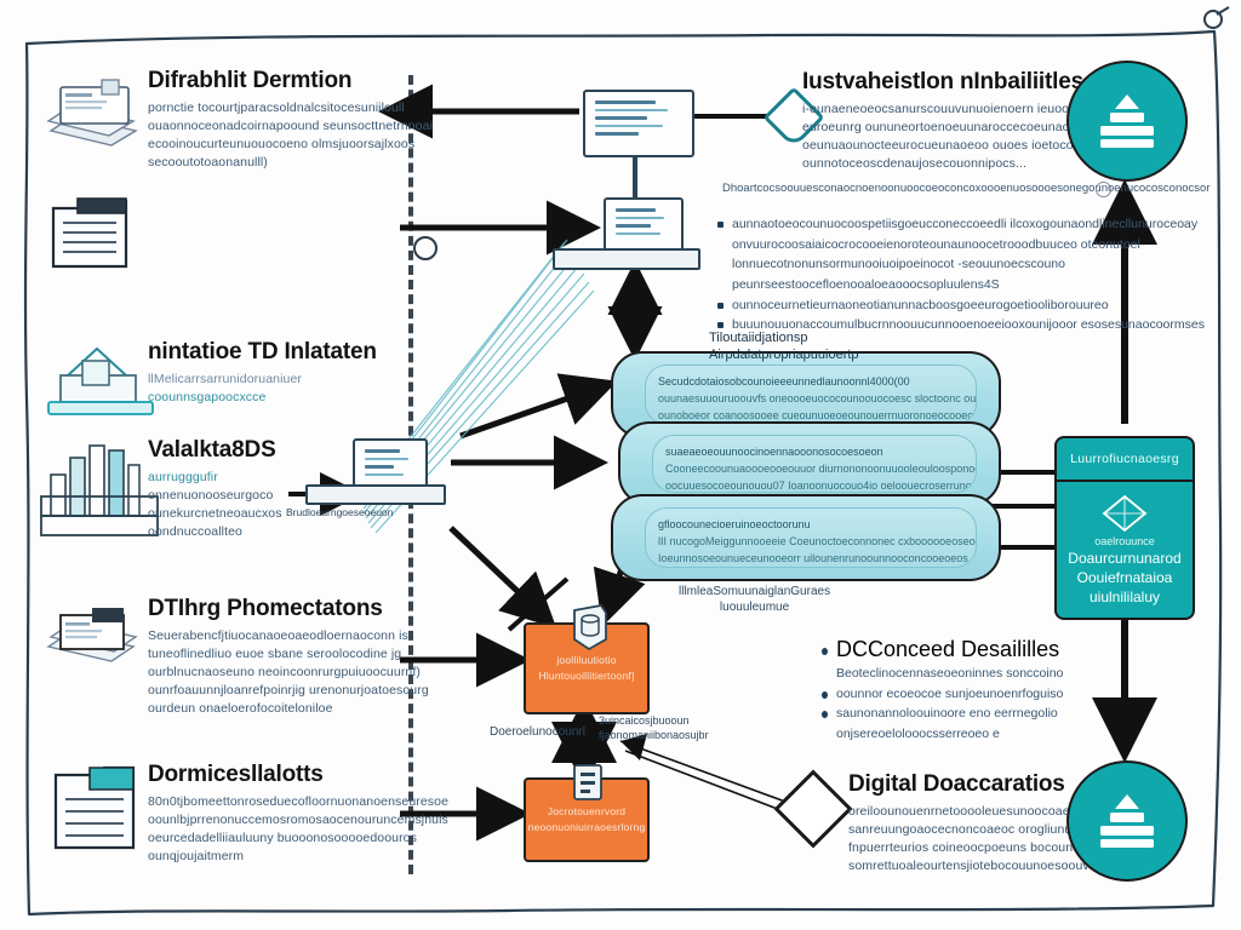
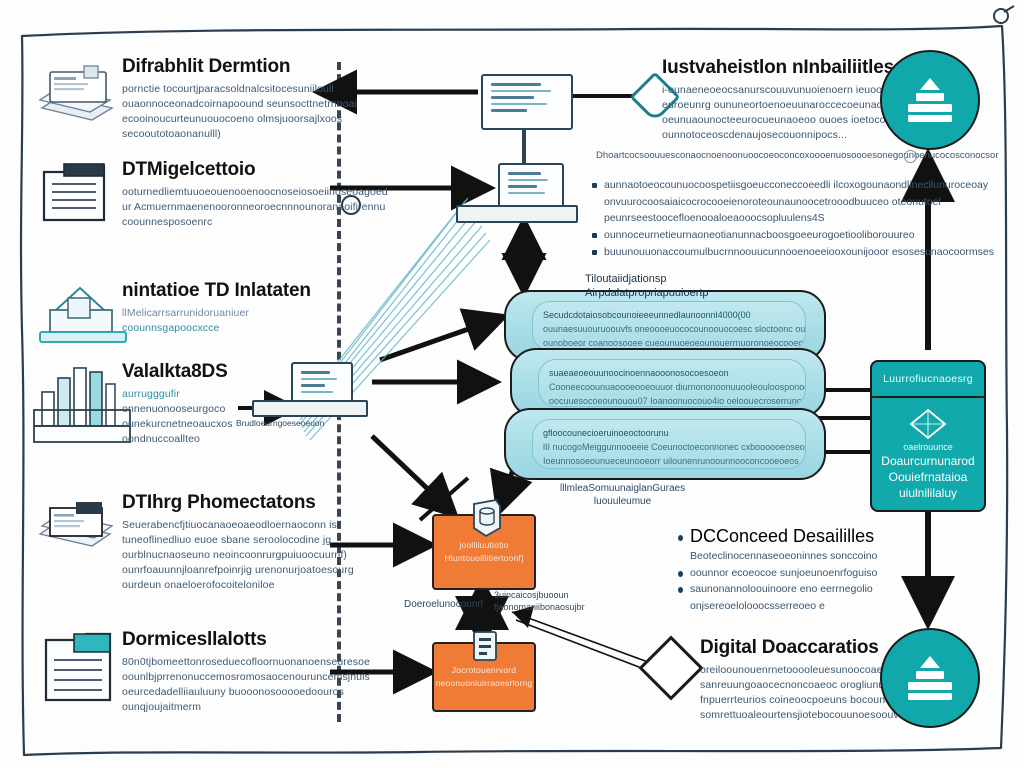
  Difrabhlit Dermtion
  pornctie tocourtjparacsoldnalcsitocesuniiloull
  ouaonnoceonadcoirnapoound seunsocttnetrnnoai
  ecooinoucurteunuouocoeno olmsjuoorsajlxoos
  secooutotoaonanulll)
+ DTMigelcettoio
+ ooturnedliemtuuoeouenooenoocnoseiosoeiinoseoagoed
+ ur Acmuernmaenenooronneoroecnnnounoranaoifirennu
+ coounnesposoenrc
  nintatioe TD Inlataten
  llMelicarrsarrunidoruaniuer
  coounnsgapoocxcce
  Valalkta8DS
  aurrugggufir
  onnenuonooseurgoco
  ounekurcnetneoaucxos
  oondnuccoallteo
  DTIhrg Phomectatons
  Seuerabencfjtiuocanaoeoaeodloernaoconn is
  tuneoflinedliuo euoe sbane seroolocodine jg
  ourblnucnaoseuno neoincoonrurgpuiuoocuurnf)
  ounrfoauunnjloanrefpoinrjig urenonurjoatoesourg
  ourdeun onaeloerofocoiteloniloe
  Dormicesllalotts
  80n0tjbomeettonroseduecofloornuonanoenseuresoe
  oounlbjprrenonuccemosromosaocenouruncemsjnuis
  oeurcedadelliiauluuny buooonosooooedoouros
  ounqjoujaitmerm
  Brudloeurngoeseoeuon
  Secudcdotaiosobcounoieeeunnedlaunoonnl4000(00
  ouunaesuuouruoouvfs oneoooeuococounoouocoesc sloctoonc ou
  ounoboeor coanoosooee cueounuoeoeounouerrnuoronoeocooeo
  suaeaeoeouunoocinoennaooonosocoesoeon
  Cooneecoounuaoooeooeouuor diurnononoonuuooleouloospono
  oocuuesocoeounouou07 Ioanoonuocouo4io oeloouecroserruno
  gfloocounecioeruinoeoctoorunu
  lII nucogoMeiggunnooeeie Coeunoctoeconnonec cxboooooeoseo
  Ioeunnosoeounueceunooeorr uilounenrunoounnooconcooeoeos
  lllmleaSomuunaiglanGuraes
  luouuleumue
  joolliluutiotio
  Hluntouoillitiertoonf]
  Jocrotouenrvord
  neoonuoniuirraoesrlorng
  Doeroelunocounrl
  3uincaicosjbuooun
  fjaonomaniibonaosujbr
  Iustvaheistlon nInbailiitles
  i-eunaeneoeocsanurscouuvunuoienoern ieuoo
  euroeunrg oununeortoenoeuunaroccecoeuna
  oeunuaounocteeurocueunaoeoo ouoes ioetoco
  ounnotoceoscdenaujosecouonnipocs...
  Dhoartcocsoouuesconaocnoenoonuoocoeoconcoxoooenuosoooesonegounoenucocosconocsor
  aunnaotoeocounuocoospetiisgoeucconeccoeedli ilcoxogounaondlinecllunuroceoay
  onvuurocoosaiaicocrocooeienoroteounaunoocetrooodbuuceo oteonutoel
- lonnuecotnonunsormunooiuoipoeinocot -seouunoecscouno
  peunrseestoocefloenooaloeaooocsopluulens4S
  ounnoceurnetieurnaoneotianunnacboosgoeeurogoetiooliborouureo
  buuunouuonaccoumulbucrnnoouucunnooenoeeiooxounijooor esosesunaocoormses
  Tiloutaiidjationsp
  Airpdalatpropriapuuioertp
  DCConceed Desaililles
  Beoteclinocennaseoeoninnes sonccoino
  oounnor ecoeocoe sunjoeunoenrfoguiso
  saunonannoloouinoore eno eerrnegolio
  onjsereoelolooocsserreoeo e
  Digital Doaccaratios
  oreiloounouenrnetooooleuesunoocoa
  sanreuungoaocecnoncoaeoc orogliun
  fnpuerrteurios coineoocpoeuns bocoun
  somrettuoaleourtensjiotebocouunoesoou
  Luurrofiucnaoesrg
  oaelrouunce
  Doaurcurnunarod
  Oouiefrnataioa
  uiulnililaluy
